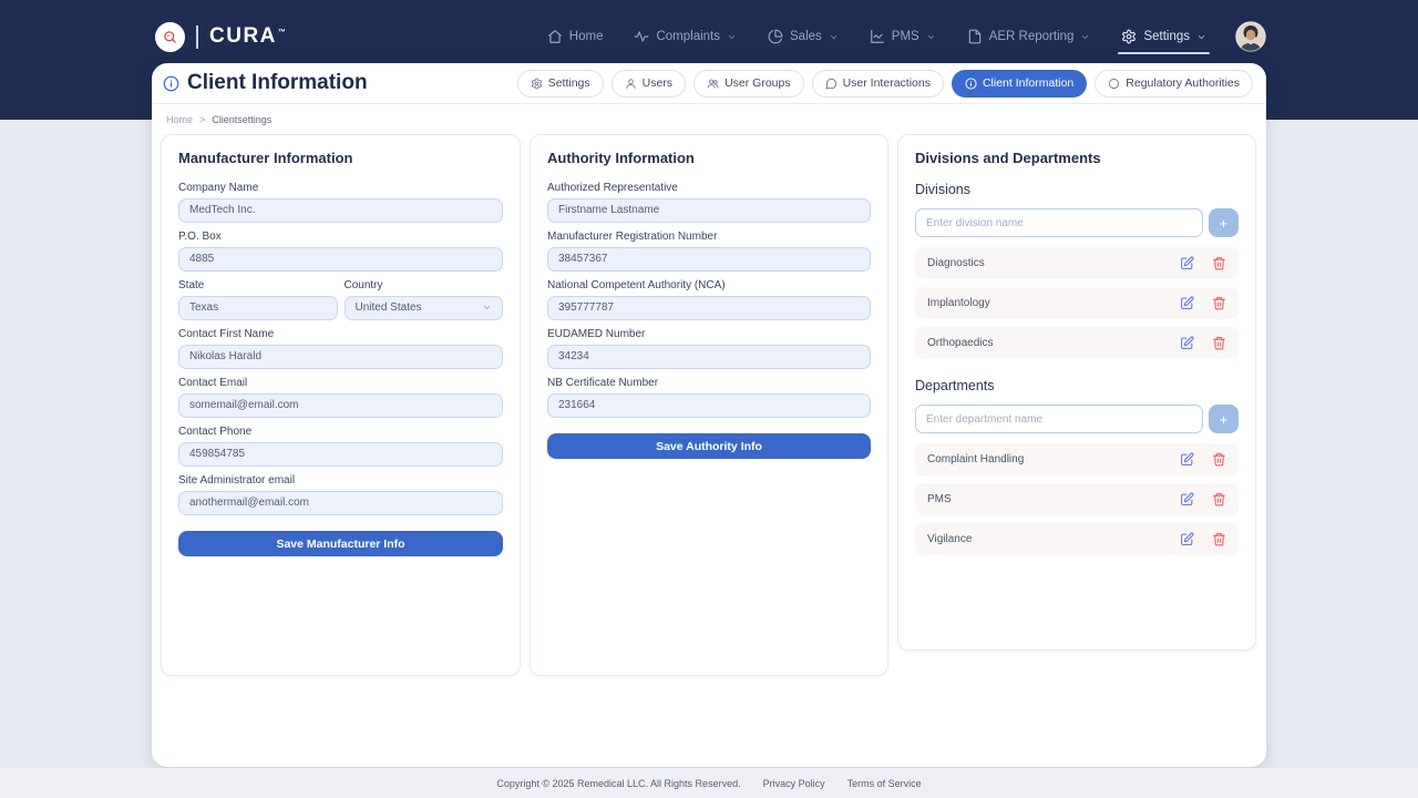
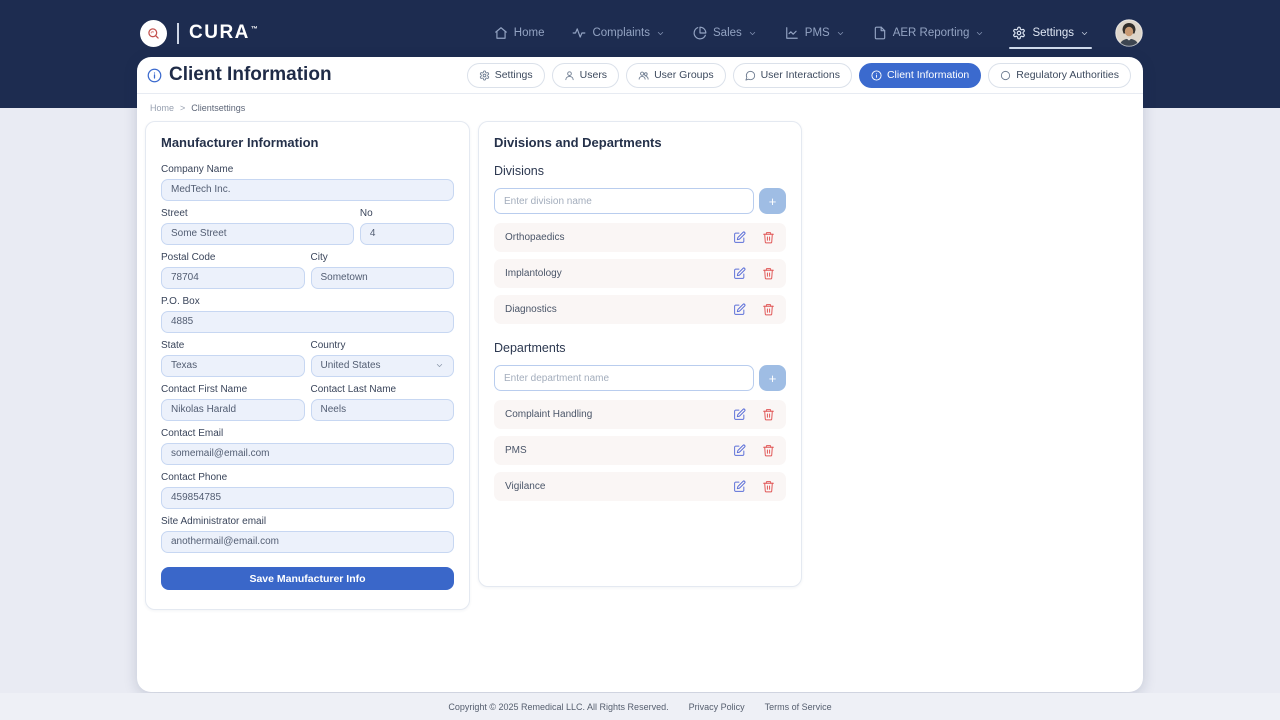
  CURA
  Home
  Complaints
  Sales
  PMS
  AER Reporting
  Settings
  Client Information
  Settings
  Users
  User Groups
  User Interactions
  Client Information
  Regulatory Authorities
  Home
  >
  Clientsettings
  Manufacturer Information
  Company Name
  MedTech Inc.
+ Street
+ Some Street
+ No
+ 4
+ Postal Code
+ 78704
+ City
+ Sometown
  P.O. Box
  4885
  State
  Texas
  Country
  United States
  Contact First Name
  Nikolas Harald
+ Contact Last Name
+ Neels
  Contact Email
  somemail@email.com
  Contact Phone
  459854785
  Site Administrator email
  anothermail@email.com
  Save Manufacturer Info
- Authority Information
- Authorized Representative
- Firstname Lastname
- Manufacturer Registration Number
- 38457367
- National Competent Authority (NCA)
- 395777787
- EUDAMED Number
- 34234
- NB Certificate Number
- 231664
- Save Authority Info
  Divisions and Departments
  Divisions
  Enter division name
  +
- Diagnostics
+ Orthopaedics
  Implantology
- Orthopaedics
+ Diagnostics
  Departments
  Enter department name
  +
  Complaint Handling
  PMS
  Vigilance
  Copyright © 2025 Remedical LLC. All Rights Reserved.
  Privacy Policy
  Terms of Service
